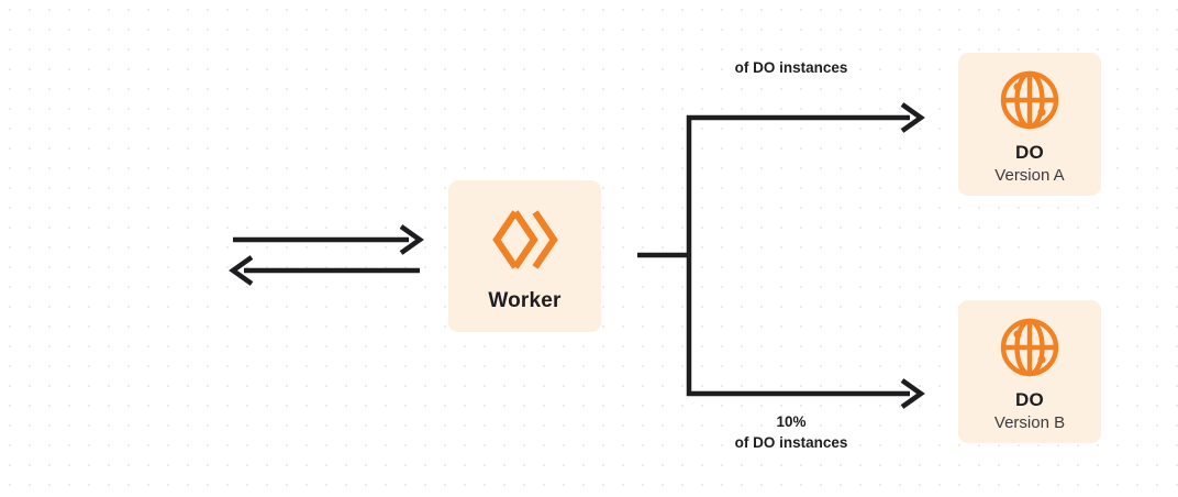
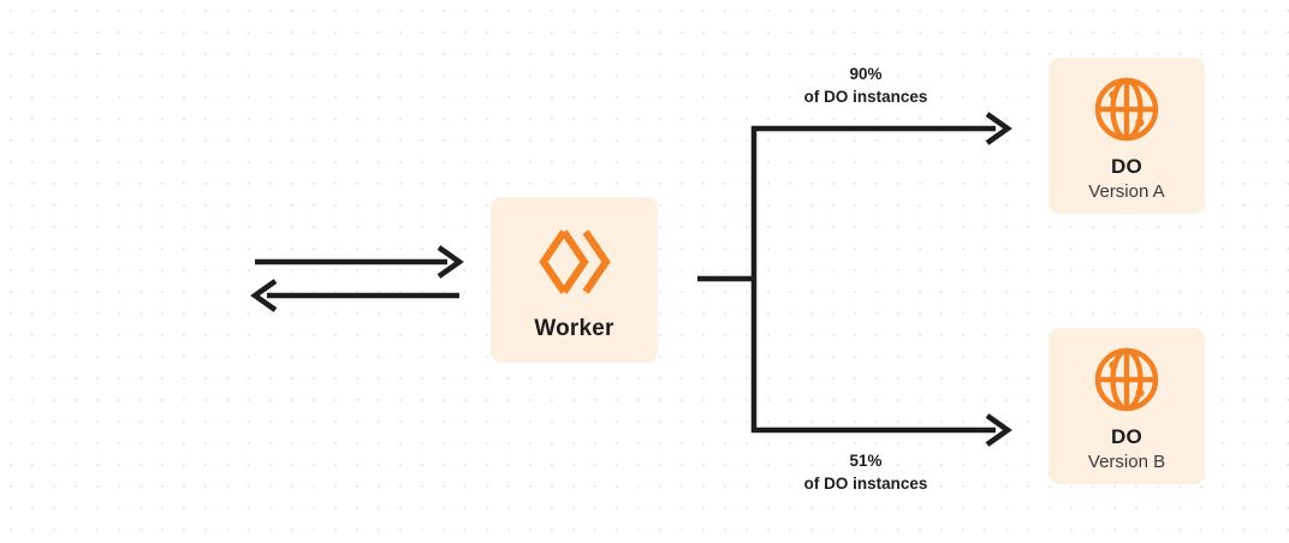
+ 90%
  of DO instances
- 10%
+ 51%
  of DO instances
  Worker
  DO
  Version A
  DO
  Version B
